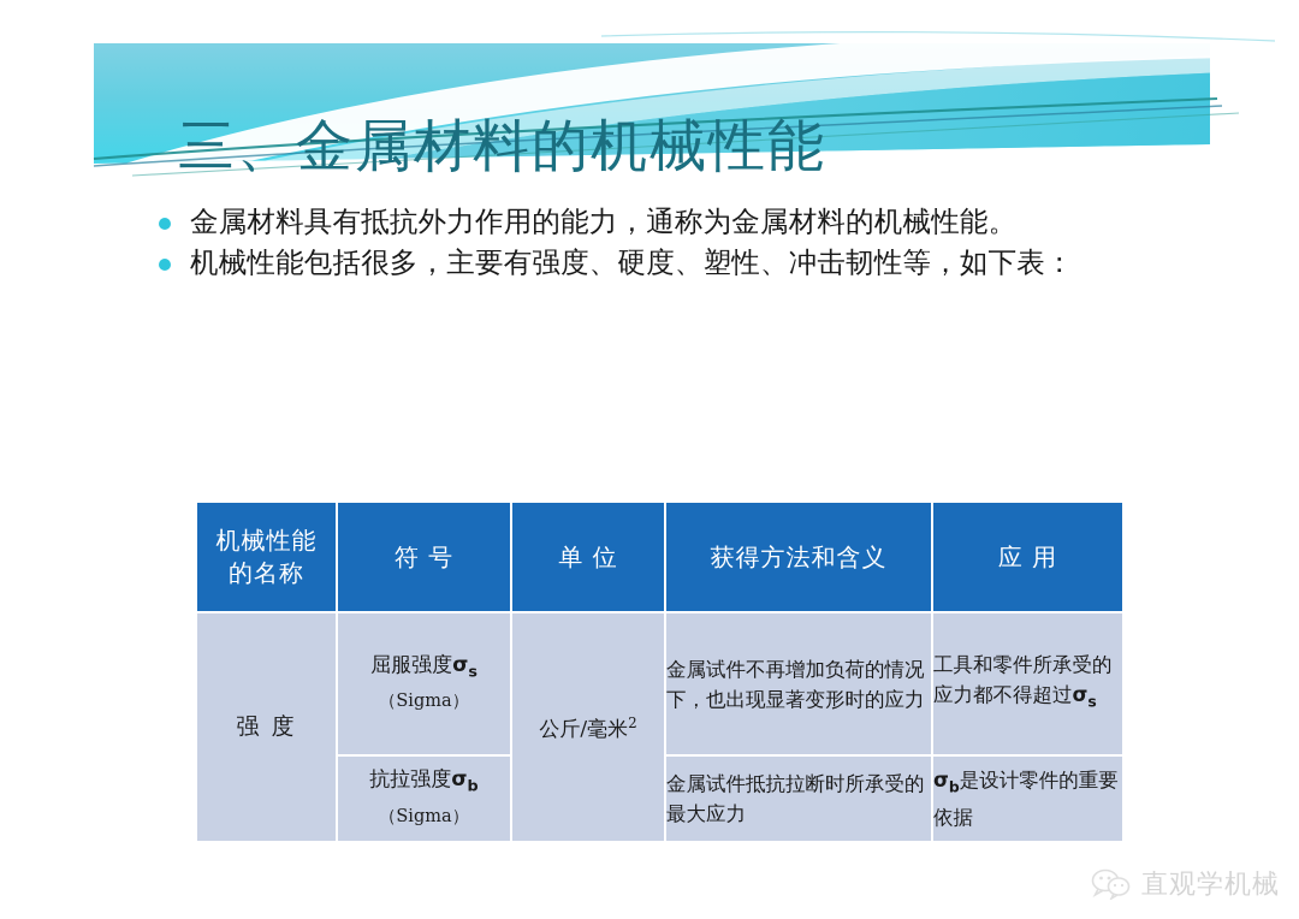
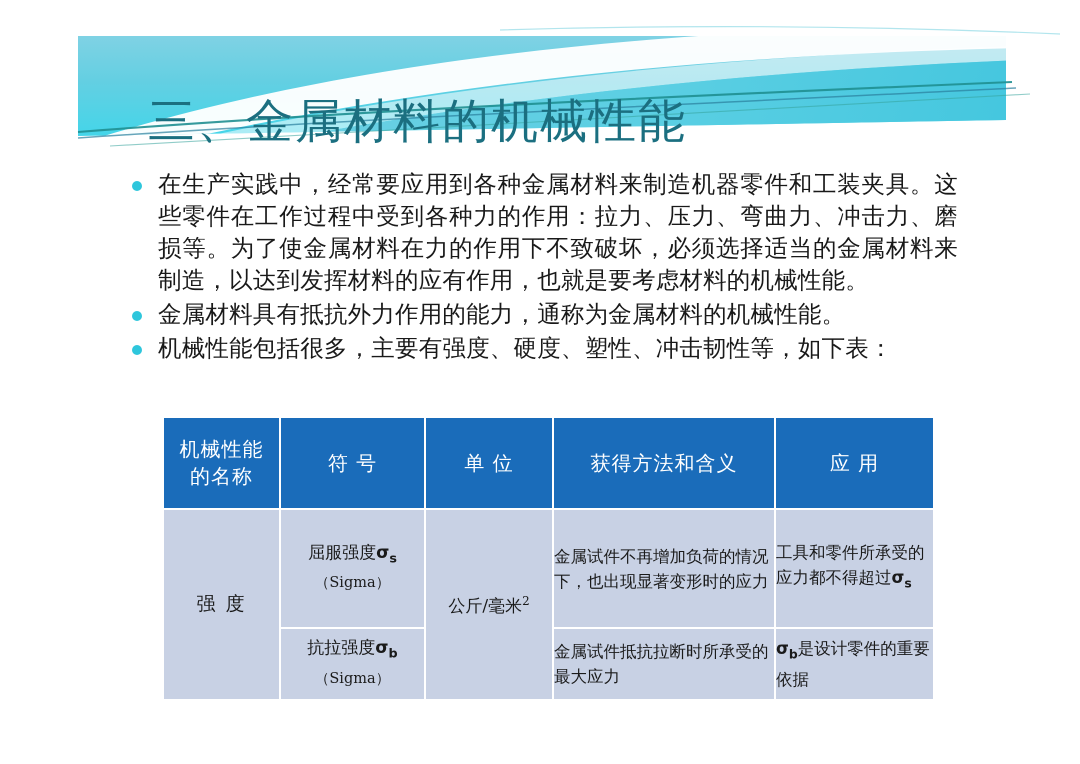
  三、金属材料的机械性能
+ 在生产实践中，经常要应用到各种金属材料来制造机器零件和工装夹具。这些零件在工作过程中受到各种力的作用：拉力、压力、弯曲力、冲击力、磨损等。为了使金属材料在力的作用下不致破坏，必须选择适当的金属材料来制造，以达到发挥材料的应有作用，也就是要考虑材料的机械性能。
  金属材料具有抵抗外力作用的能力，通称为金属材料的机械性能。
  机械性能包括很多，主要有强度、硬度、塑性、冲击韧性等，如下表：
  机械性能 的名称	符 号	单 位	获得方法和含义	应 用
  强 度	屈服强度σs （Sigma）	公斤/毫米2	金属试件不再增加负荷的情况下，也出现显著变形时的应力	工具和零件所承受的应力都不得超过σs
  抗拉强度σb （Sigma）	金属试件抵抗拉断时所承受的最大应力	σb是设计零件的重要依据
- 直观学机械
